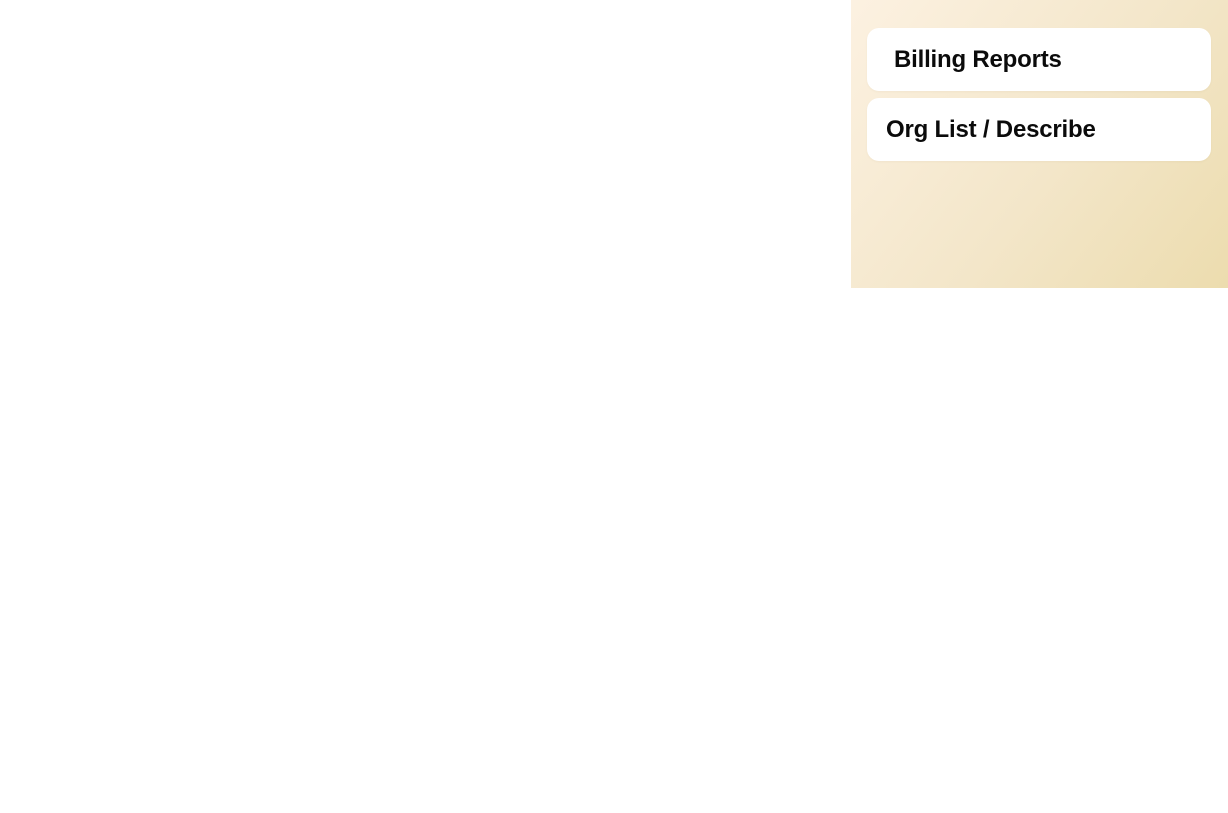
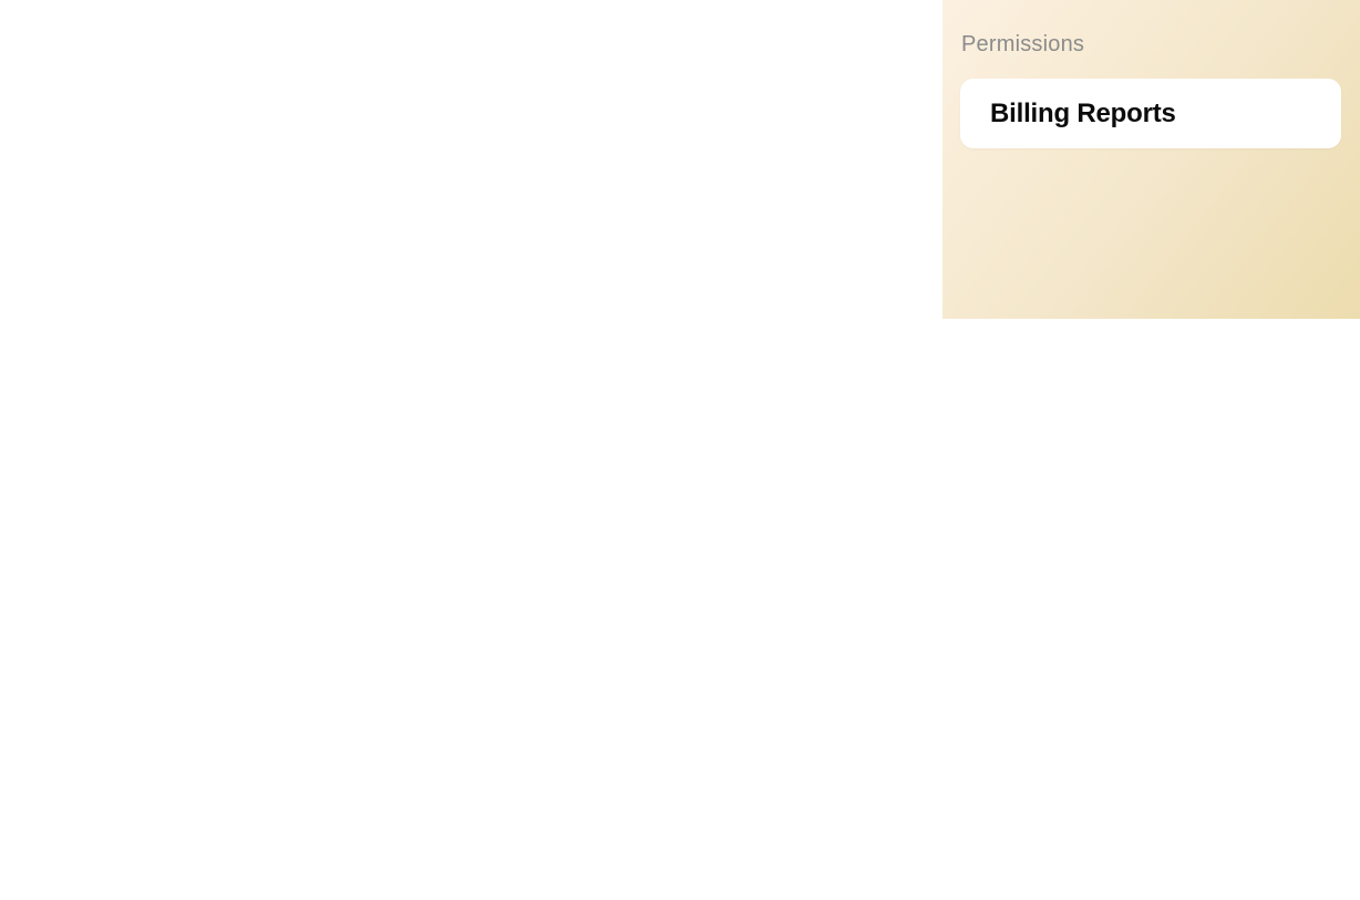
+ Permissions
  Billing Reports
- Org List / Describe
